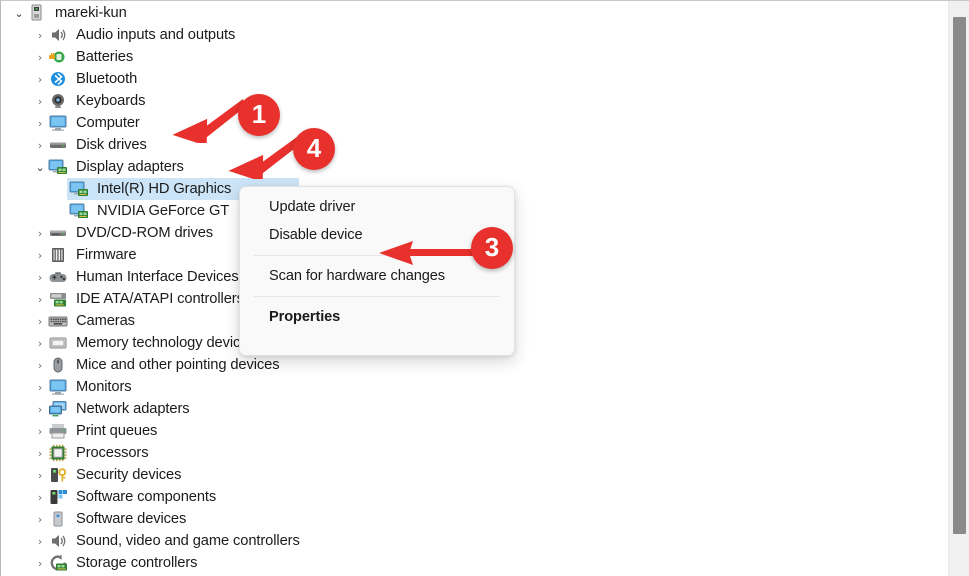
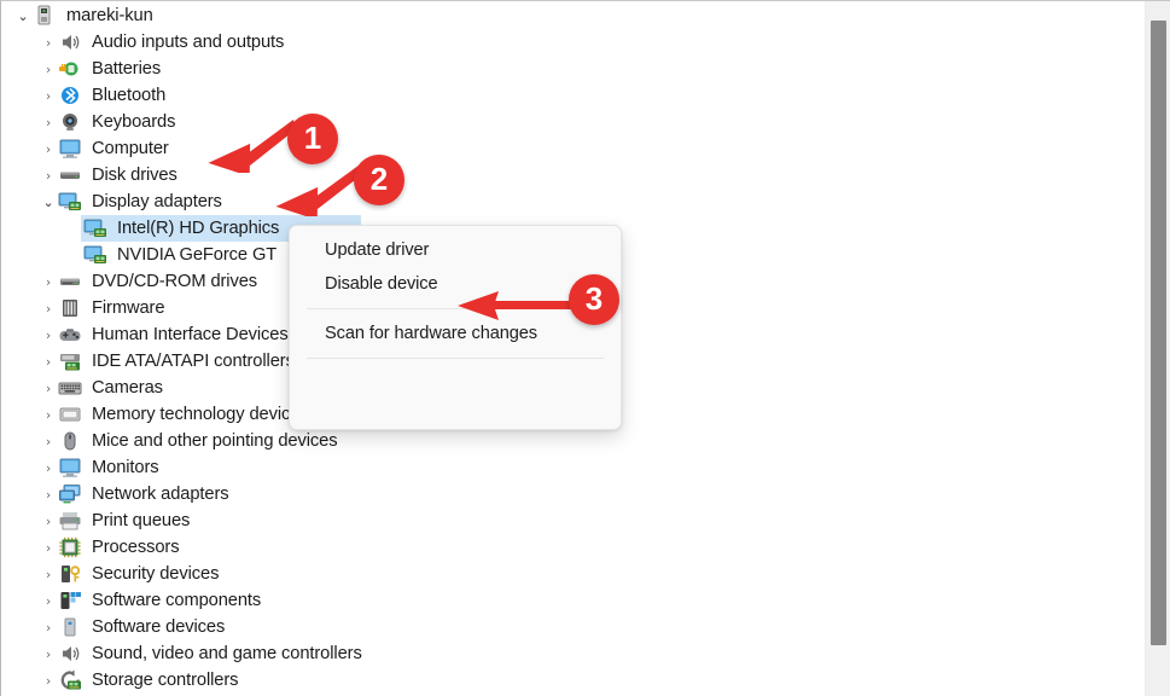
  ⌄
  mareki-kun
  ›
  Audio inputs and outputs
  ›
  Batteries
  ›
  Bluetooth
  ›
  Keyboards
  ›
  Computer
  ›
  Disk drives
  ⌄
  Display adapters
  Intel(R) HD Graphics
  NVIDIA GeForce GT
  ›
  DVD/CD-ROM drives
  ›
  Firmware
  ›
  Human Interface Devices
  ›
  IDE ATA/ATAPI controller
  ›
  Cameras
  ›
  Memory technology devic
  ›
  Mice and other pointing devices
  ›
  Monitors
  ›
  Network adapters
  ›
  Print queues
  ›
  Processors
  ›
  Security devices
  ›
  Software components
  ›
  Software devices
  ›
  Sound, video and game controllers
  ›
  Storage controllers
  Update driver
  Disable device
  Scan for hardware changes
- Properties
  1
- 4
+ 2
  3
